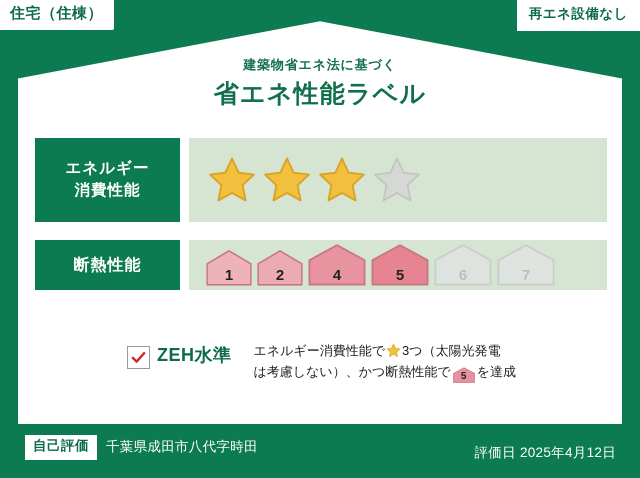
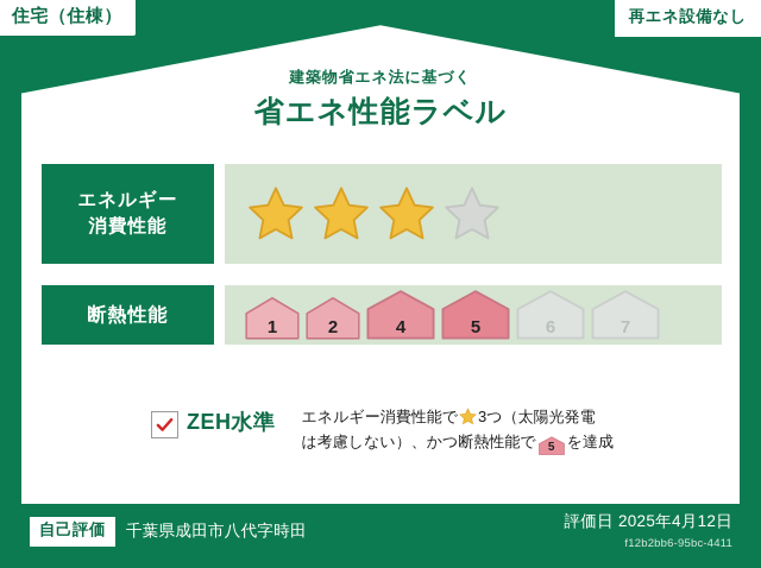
  住宅（住棟）
  再エネ設備なし
  建築物省エネ法に基づく
  省エネ性能ラベル
  エネルギー
  消費性能
  断熱性能
  1
  2
  4
  5
  6
  7
  ZEH水準
  エネルギー消費性能で 3つ（太陽光発電
  は考慮しない）、かつ断熱性能で
  5
  を達成
  自己評価
  千葉県成田市八代字時田
  評価日 2025年4月12日
+ f12b2bb6-95bc-4411
